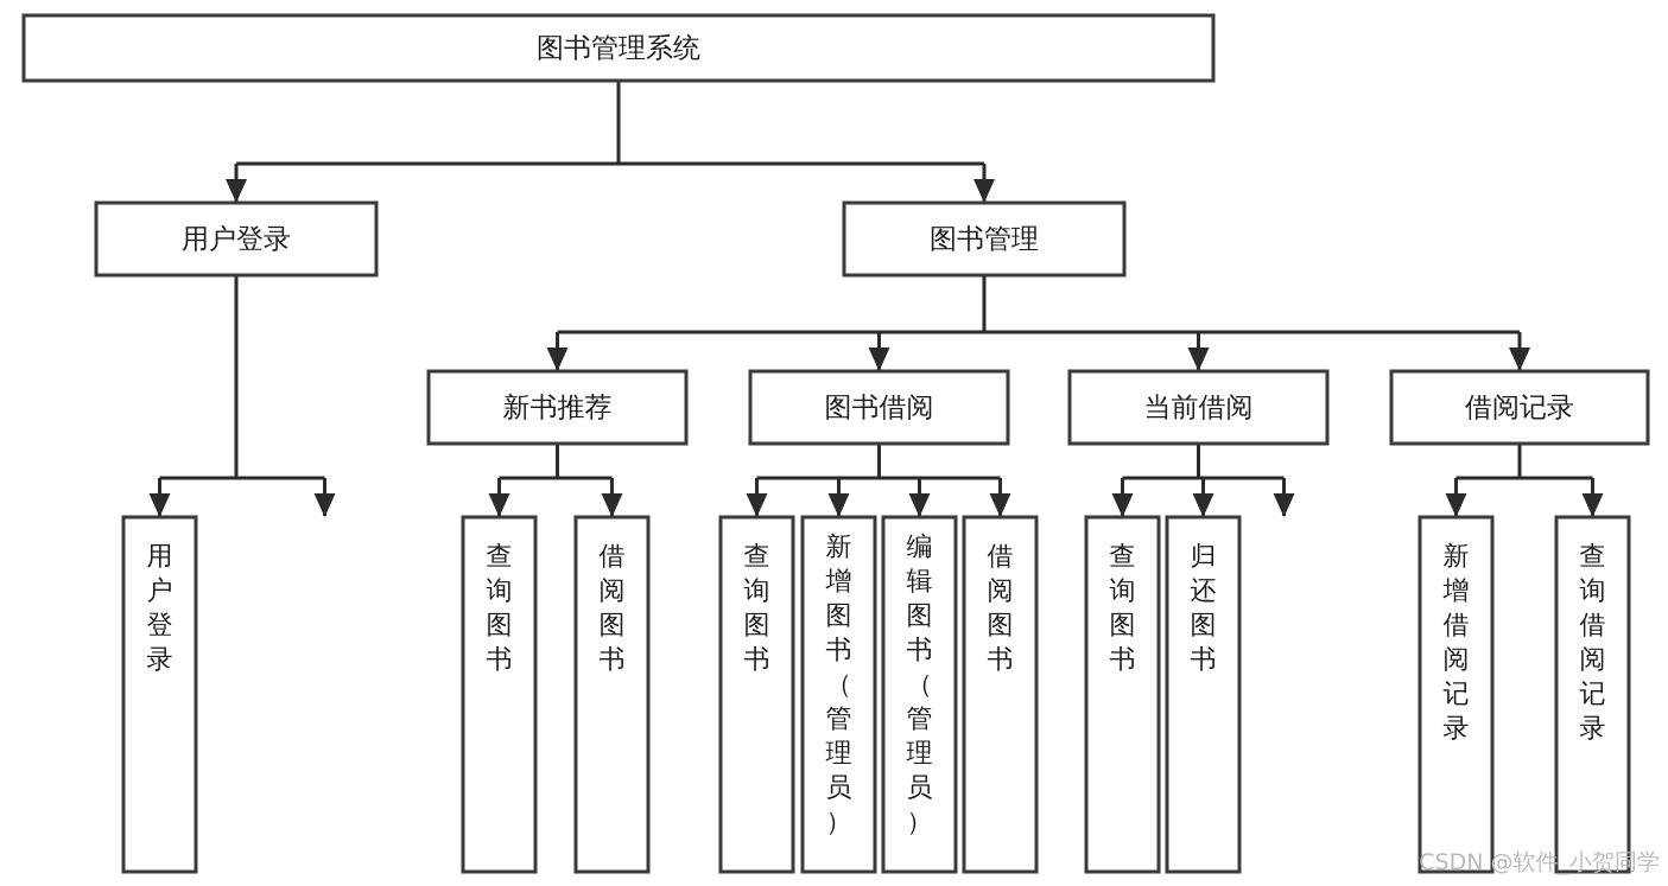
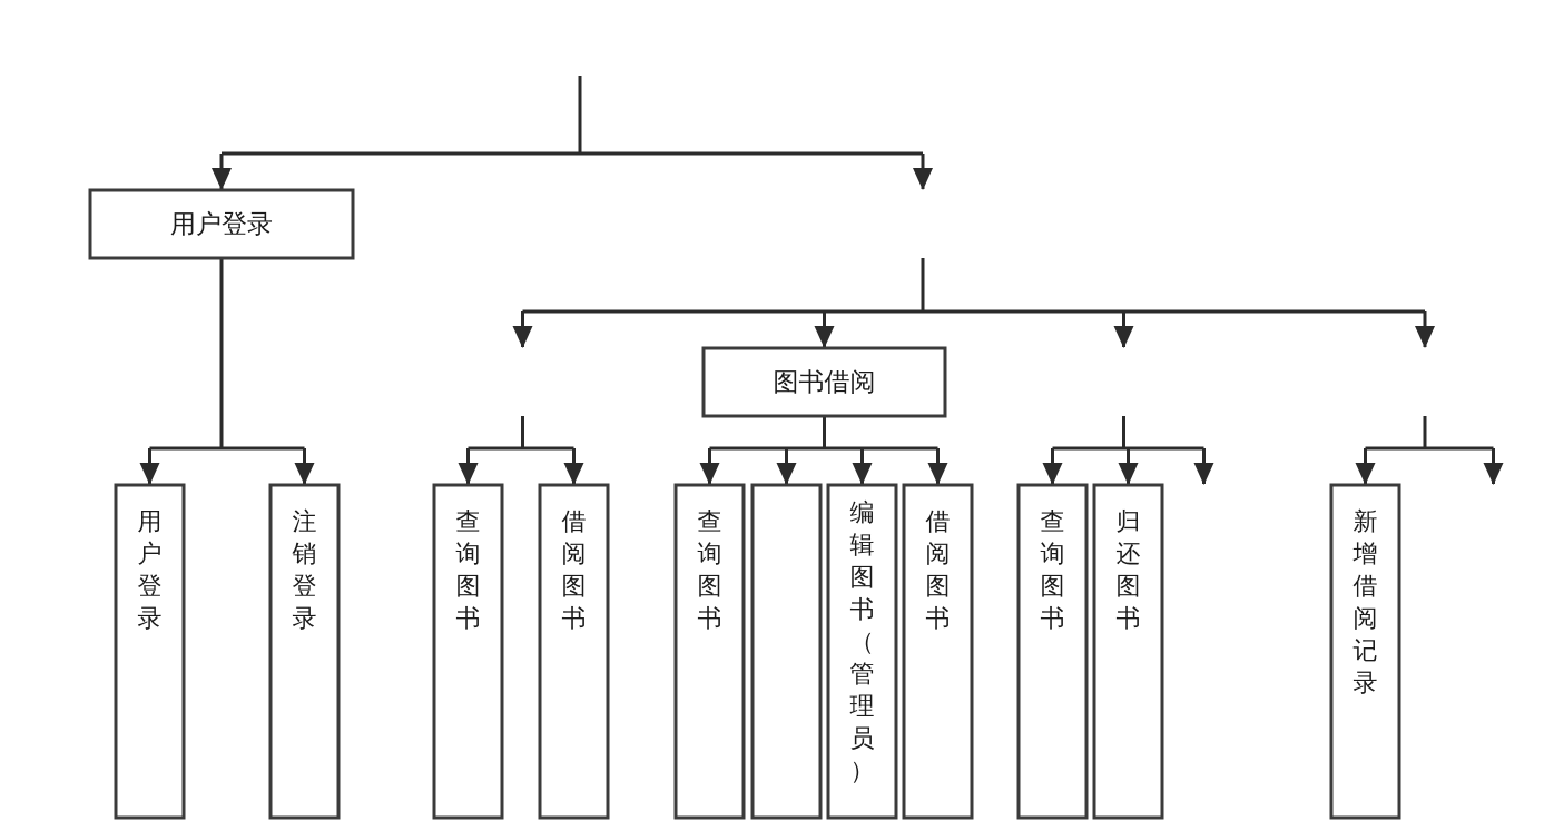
- 图书管理系统
  用户登录
- 图书管理
- 新书推荐
  图书借阅
- 当前借阅
- 借阅记录
  用户登录
+ 注销登录
  查询图书
  借阅图书
  查询图书
- 新增图书（管理员）
  编辑图书（管理员）
  借阅图书
  查询图书
  归还图书
  新增借阅记录
- 查询借阅记录
- CSDN @软件_小贺同学
